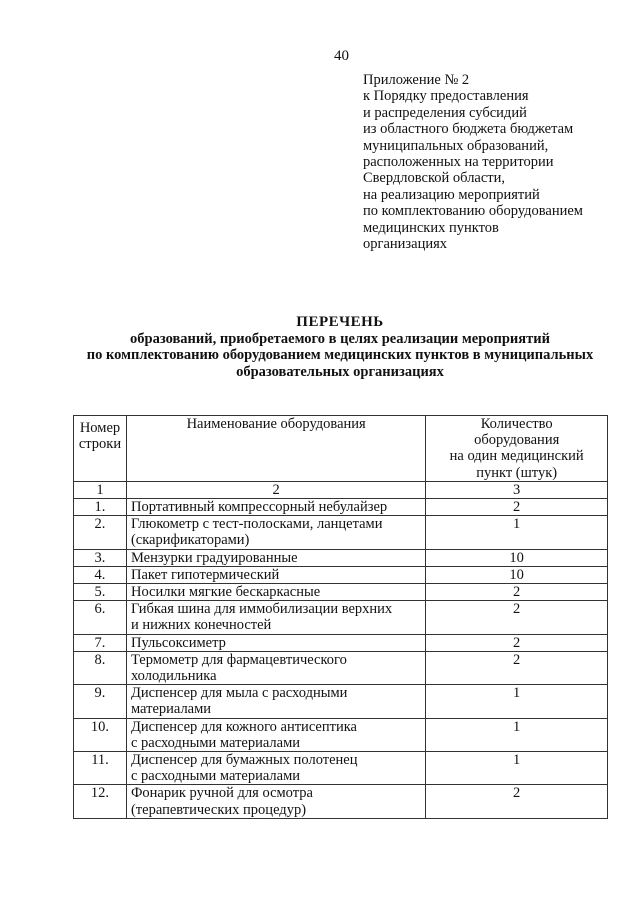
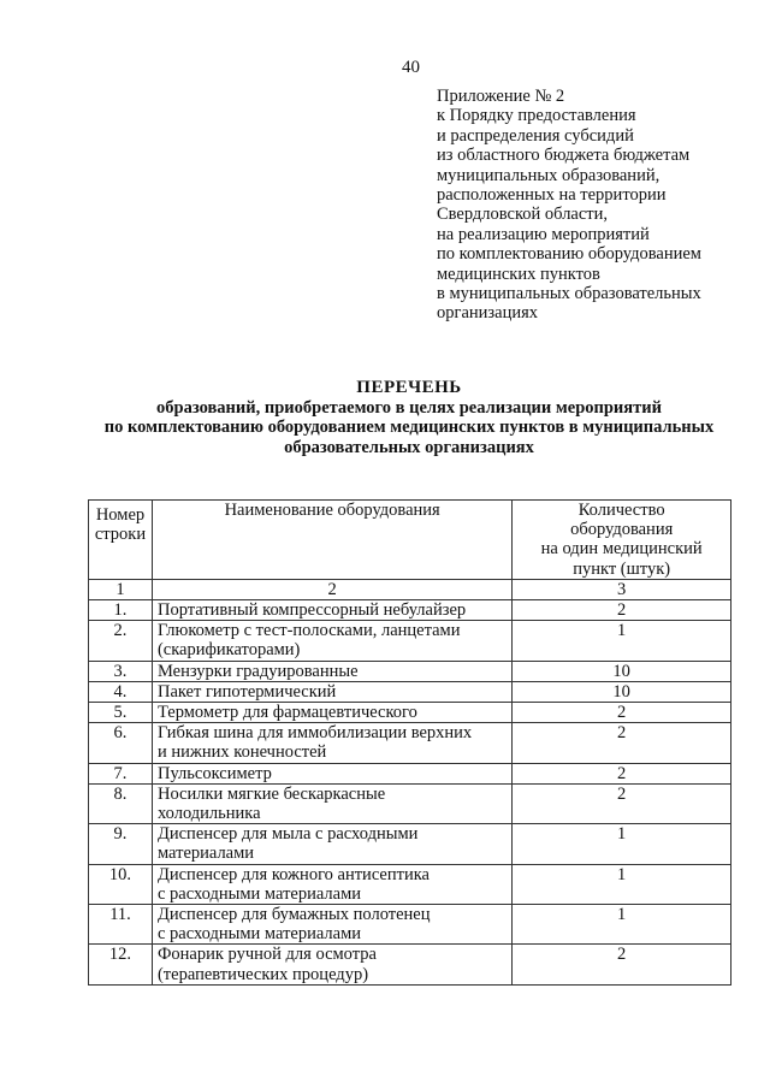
  40
  Приложение № 2
  к Порядку предоставления
  и распределения субсидий
  из областного бюджета бюджетам
  муниципальных образований,
  расположенных на территории
  Свердловской области,
  на реализацию мероприятий
  по комплектованию оборудованием
  медицинских пунктов
+ в муниципальных образовательных
  организациях
  ПЕРЕЧЕНЬ
  образований, приобретаемого в целях реализации мероприятий
  по комплектованию оборудованием медицинских пунктов в муниципальных
  образовательных организациях
  Номер строки	Наименование оборудования	Количество оборудования на один медицинский пункт (штук)
  1	2	3
  1.	Портативный компрессорный небулайзер	2
  2.	Глюкометр с тест-полосками, ланцетами (скарификаторами)	1
  3.	Мензурки градуированные	10
  4.	Пакет гипотермический	10
- 5.	Носилки мягкие бескаркасные	2
+ 5.	Термометр для фармацевтического	2
  6.	Гибкая шина для иммобилизации верхних и нижних конечностей	2
  7.	Пульсоксиметр	2
- 8.	Термометр для фармацевтического холодильника	2
+ 8.	Носилки мягкие бескаркасные холодильника	2
  9.	Диспенсер для мыла с расходными материалами	1
  10.	Диспенсер для кожного антисептика с расходными материалами	1
  11.	Диспенсер для бумажных полотенец с расходными материалами	1
  12.	Фонарик ручной для осмотра (терапевтических процедур)	2
